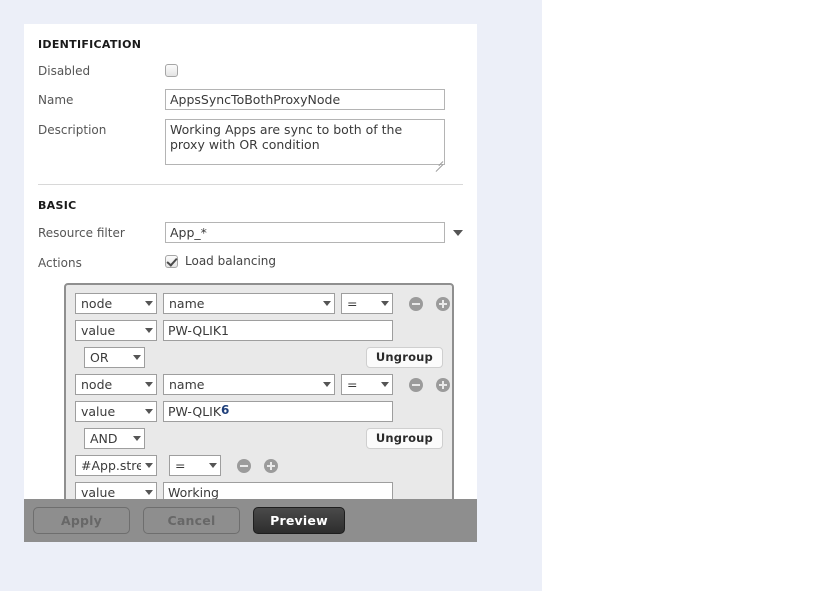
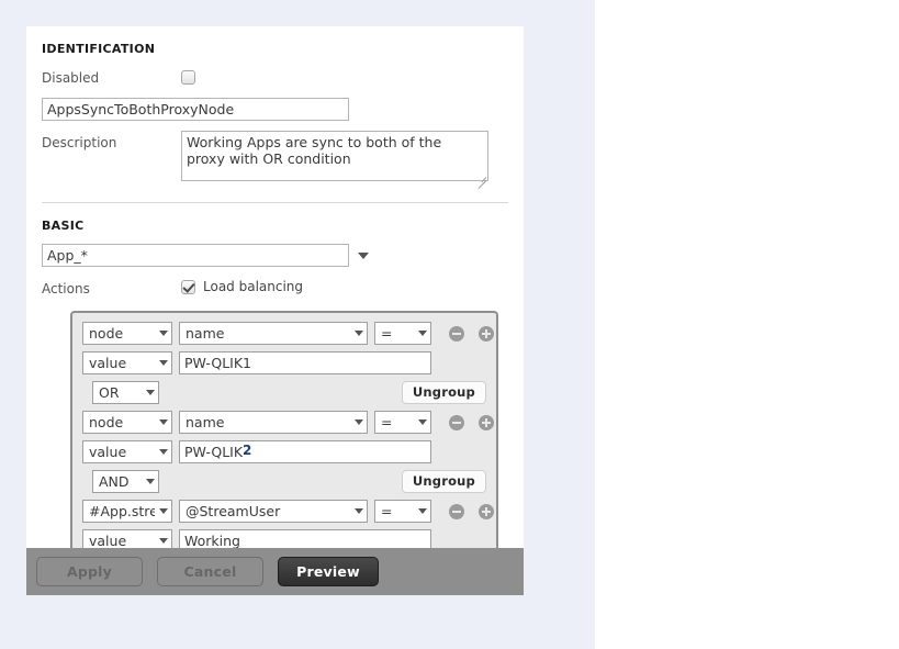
  IDENTIFICATION
  Disabled
- Name
  AppsSyncToBothProxyNode
  Description
  BASIC
- Resource filter
  App_*
  Actions
  Load balancing
  node
  name
  =
  value
  PW-QLIK1
  OR
  Ungroup
  node
  name
  =
  value
  PW-QLIK
- 6
+ 2
  AND
  Ungroup
  #App.stre
+ @StreamUser
  =
  value
  Working
  Apply
  Cancel
  Preview
